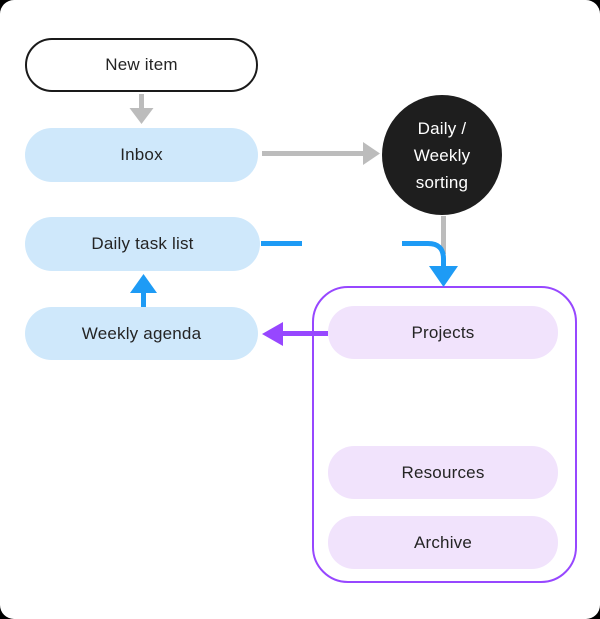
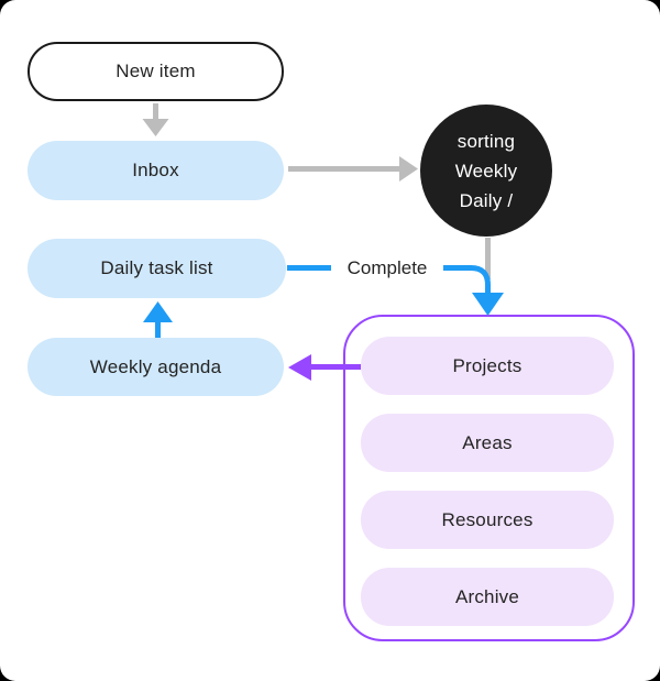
  New item
  Inbox
- Daily /
+ sorting
  Weekly
- sorting
+ Daily /
  Daily task list
  Weekly agenda
  Projects
+ Areas
  Resources
  Archive
+ Complete
